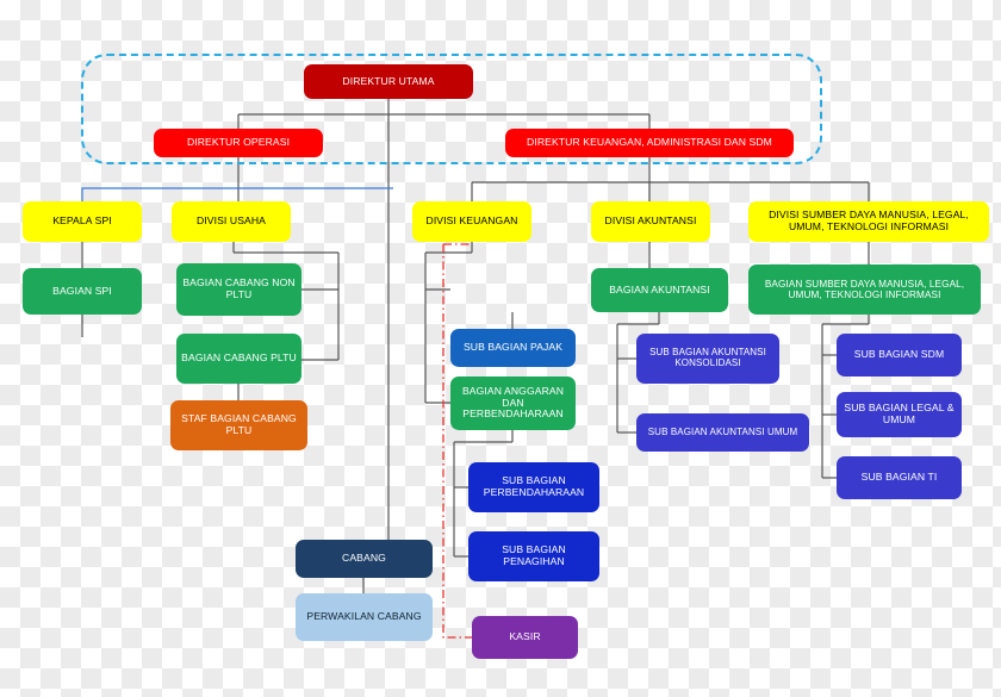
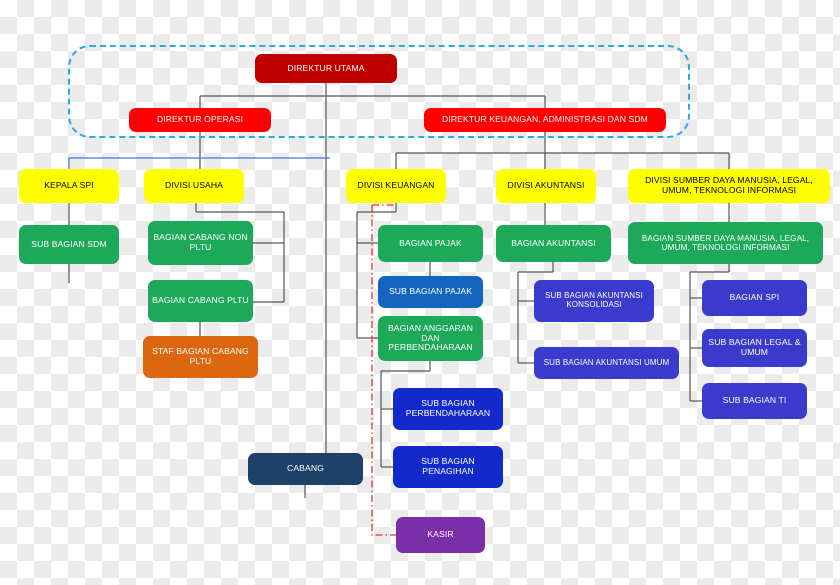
  DIREKTUR UTAMA
  DIREKTUR OPERASI
  DIREKTUR KEUANGAN, ADMINISTRASI DAN SDM
  KEPALA SPI
  DIVISI USAHA
  DIVISI KEUANGAN
  DIVISI AKUNTANSI
  DIVISI SUMBER DAYA MANUSIA, LEGAL, UMUM, TEKNOLOGI INFORMASI
- BAGIAN SPI
+ SUB BAGIAN SDM
  BAGIAN CABANG NON PLTU
  BAGIAN CABANG PLTU
  STAF BAGIAN CABANG PLTU
+ BAGIAN PAJAK
  SUB BAGIAN PAJAK
  BAGIAN ANGGARAN DAN PERBENDAHARAAN
  SUB BAGIAN PERBENDAHARAAN
  SUB BAGIAN PENAGIHAN
  KASIR
  BAGIAN AKUNTANSI
  SUB BAGIAN AKUNTANSI KONSOLIDASI
  SUB BAGIAN AKUNTANSI UMUM
  BAGIAN SUMBER DAYA MANUSIA, LEGAL, UMUM, TEKNOLOGI INFORMASI
- SUB BAGIAN SDM
+ BAGIAN SPI
  SUB BAGIAN LEGAL & UMUM
  SUB BAGIAN TI
  CABANG
- PERWAKILAN CABANG
